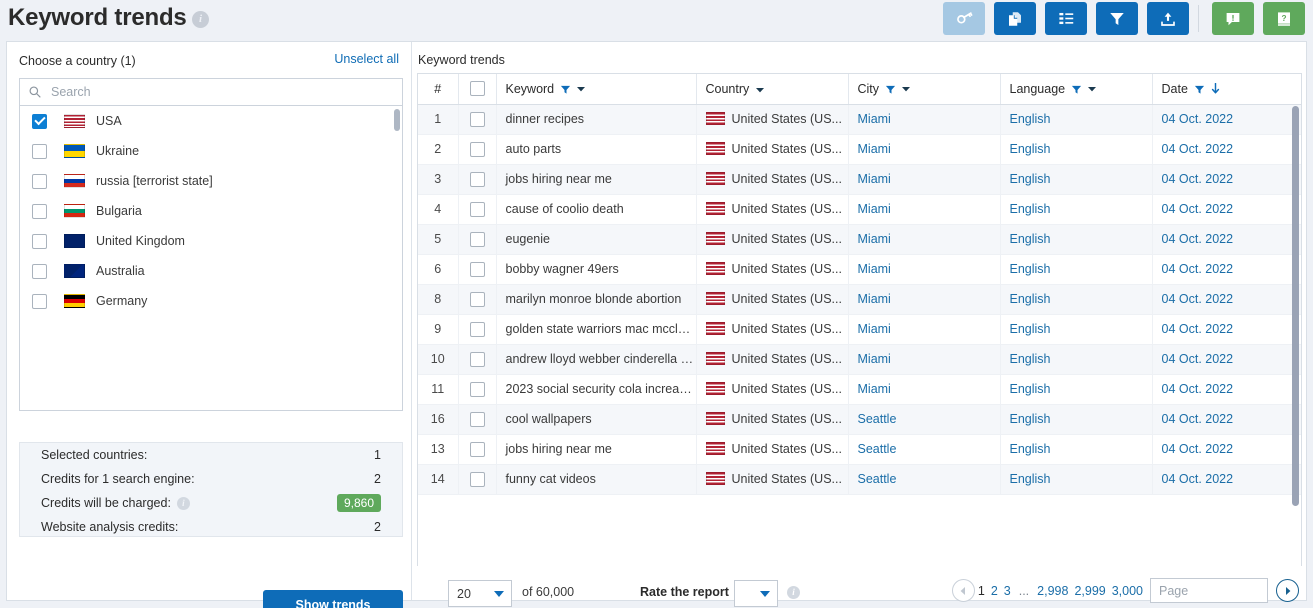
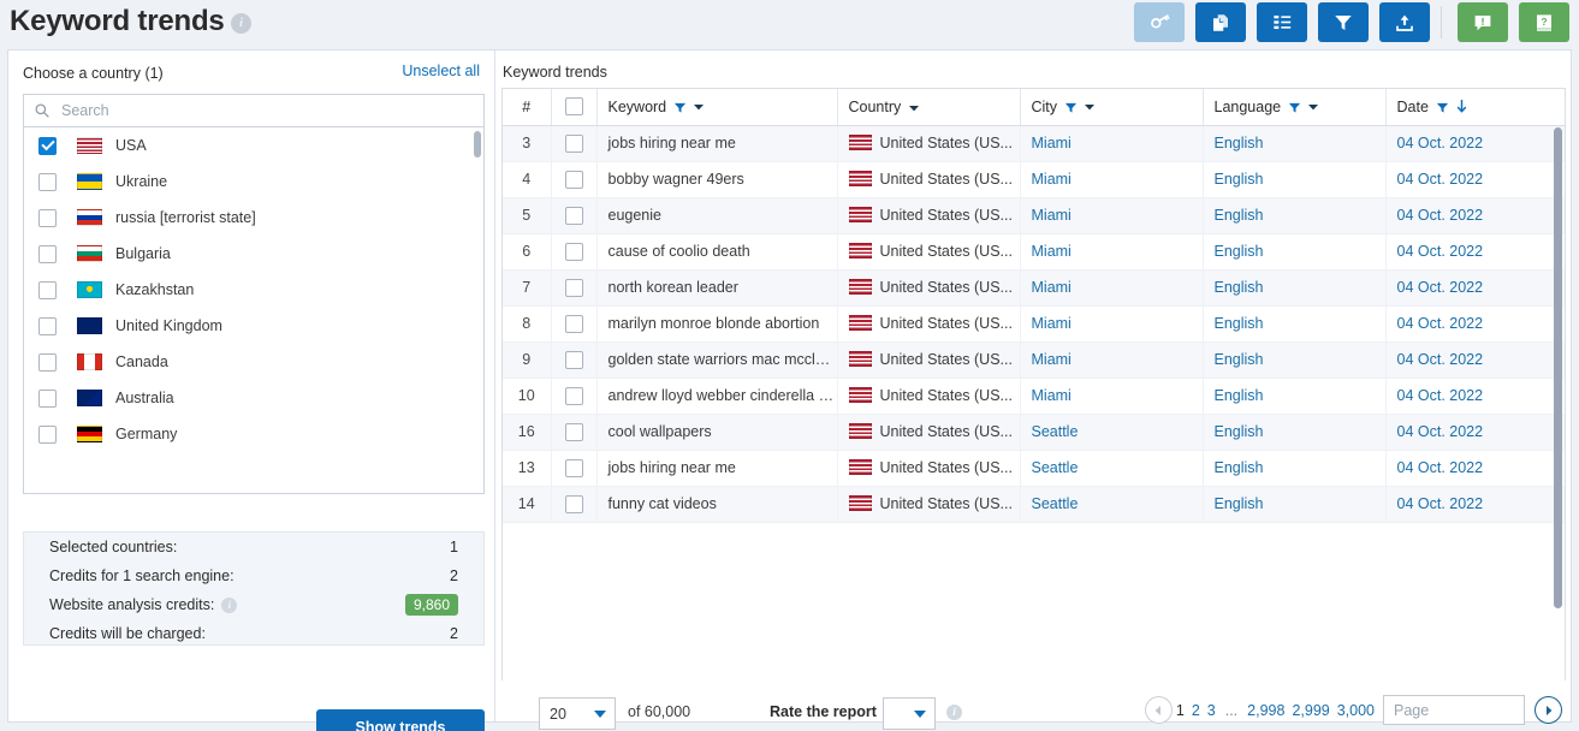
  Keyword trends
  i
  ?
  Choose a country (1)
  Unselect all
  Search
  USA
  Ukraine
  russia [terrorist state]
  Bulgaria
+ Kazakhstan
  United Kingdom
+ Canada
  Australia
  Germany
  Selected countries:
  1
  Credits for 1 search engine:
  2
- Credits will be charged:
+ Website analysis credits:
  i
  9,860
- Website analysis credits:
+ Credits will be charged:
  2
  Show trends
  Keyword trends
  #		Keyword	Country	City	Language	Date
- 1		dinner recipes	United States (US...	Miami	English	04 Oct. 2022
- 2		auto parts	United States (US...	Miami	English	04 Oct. 2022
  3		jobs hiring near me	United States (US...	Miami	English	04 Oct. 2022
- 4		cause of coolio death	United States (US...	Miami	English	04 Oct. 2022
+ 4		bobby wagner 49ers	United States (US...	Miami	English	04 Oct. 2022
  5		eugenie	United States (US...	Miami	English	04 Oct. 2022
- 6		bobby wagner 49ers	United States (US...	Miami	English	04 Oct. 2022
+ 6		cause of coolio death	United States (US...	Miami	English	04 Oct. 2022
+ 7		north korean leader	United States (US...	Miami	English	04 Oct. 2022
  8		marilyn monroe blonde abortion	United States (US...	Miami	English	04 Oct. 2022
  9		golden state warriors mac mccl…	United States (US...	Miami	English	04 Oct. 2022
  10		andrew lloyd webber cinderella …	United States (US...	Miami	English	04 Oct. 2022
- 11		2023 social security cola increa…	United States (US...	Miami	English	04 Oct. 2022
  16		cool wallpapers	United States (US...	Seattle	English	04 Oct. 2022
  13		jobs hiring near me	United States (US...	Seattle	English	04 Oct. 2022
  14		funny cat videos	United States (US...	Seattle	English	04 Oct. 2022
  20
  of 60,000
  Rate the report
  i
  1 2 3 ... 2,998 2,999 3,000
  Page
